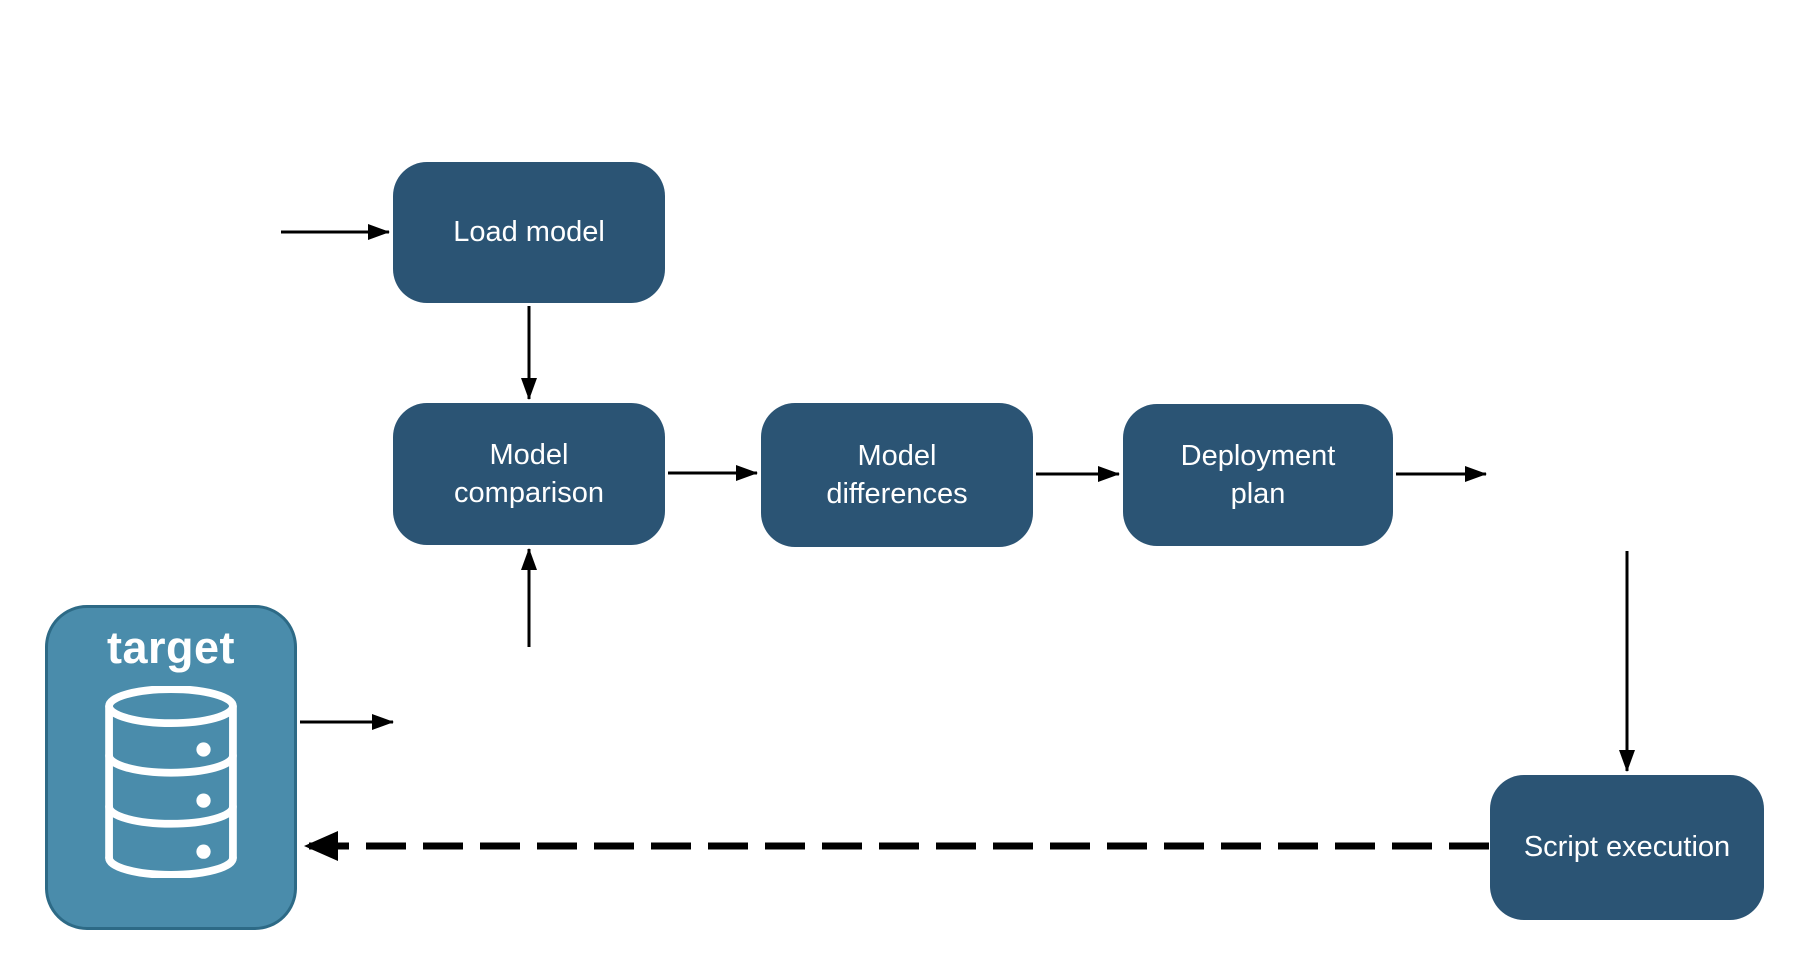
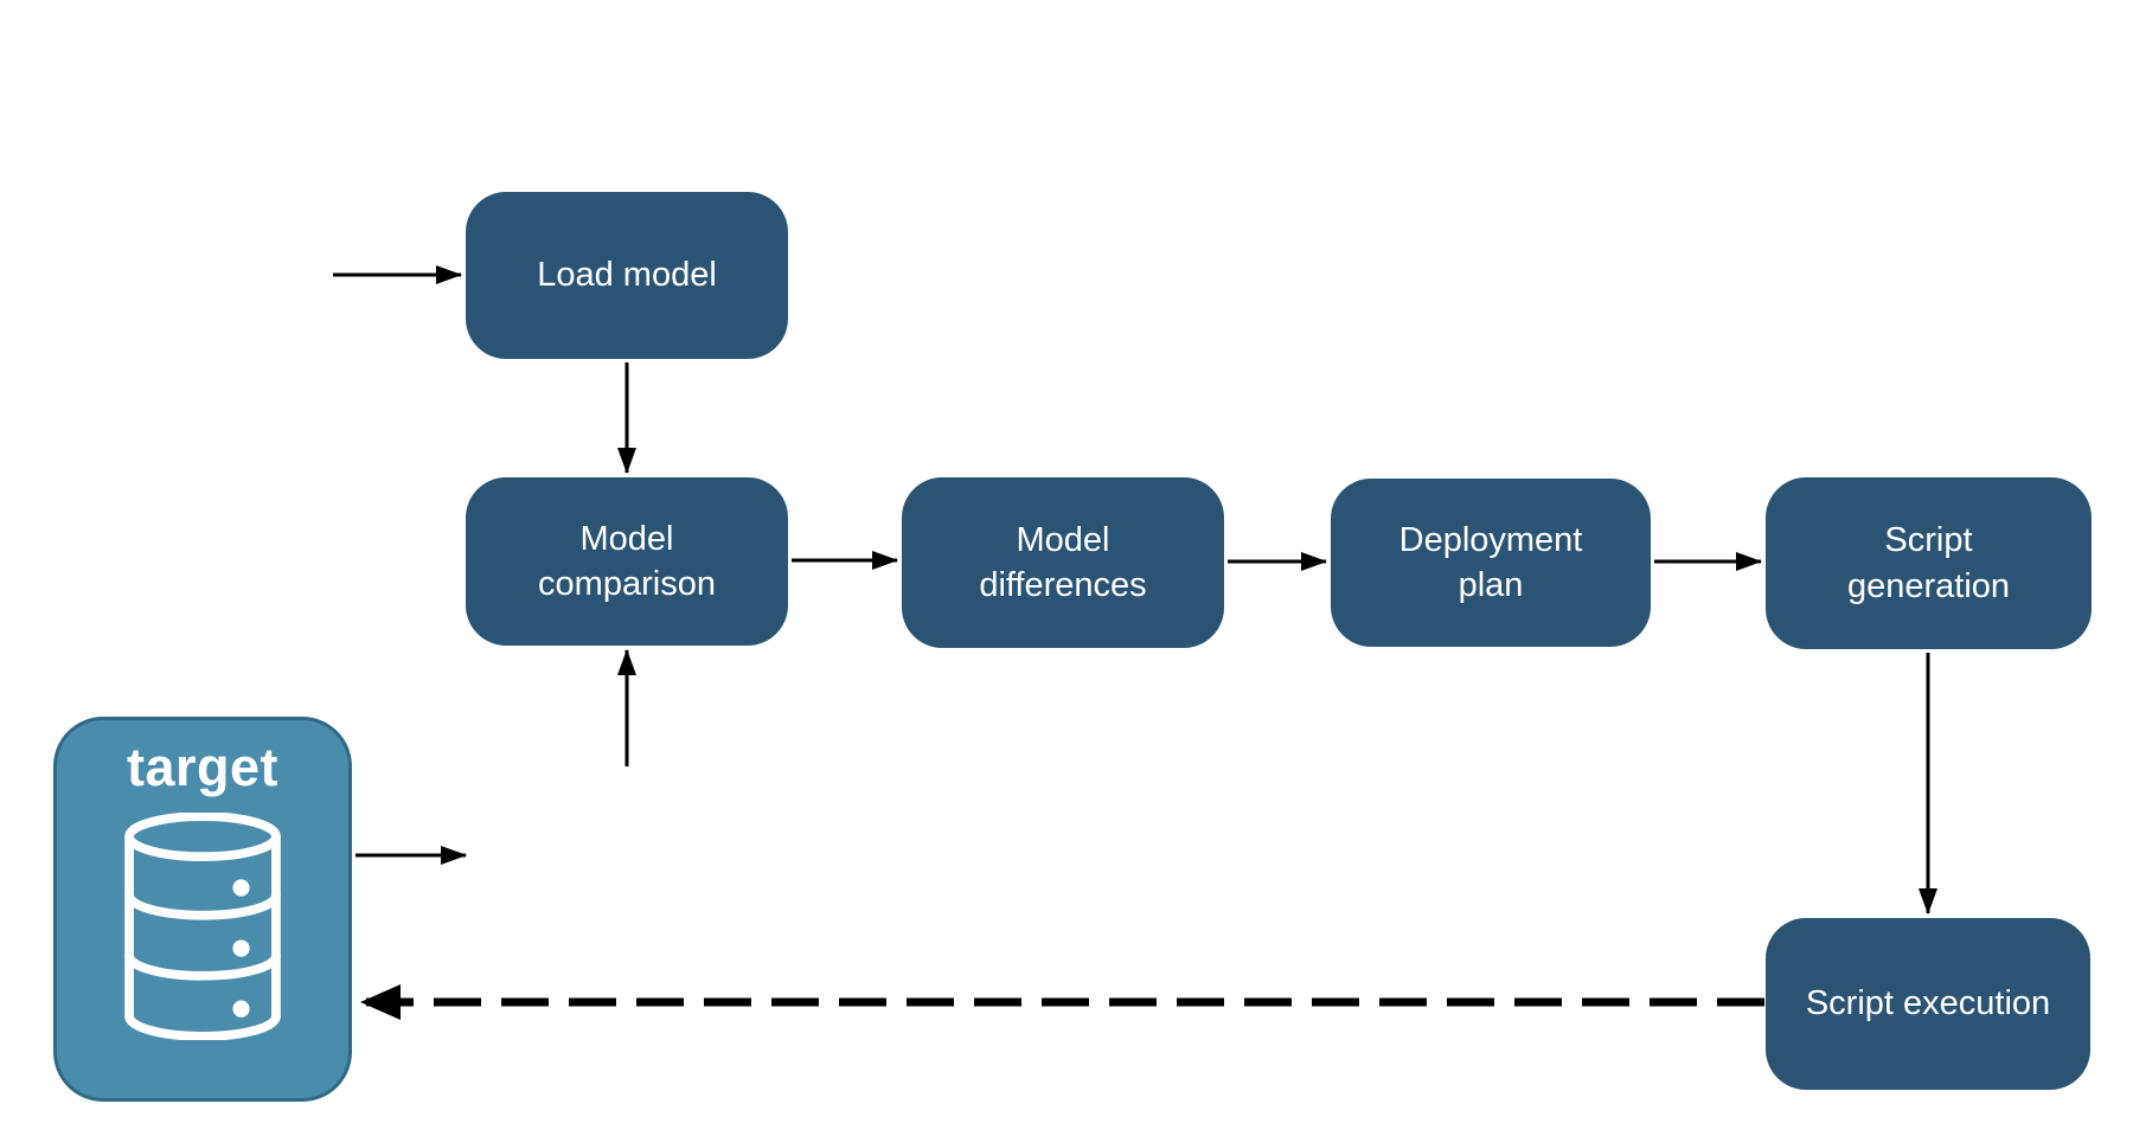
  target
  Load model
  Model comparison
  Model differences
  Deployment plan
+ Script generation
  Script execution
